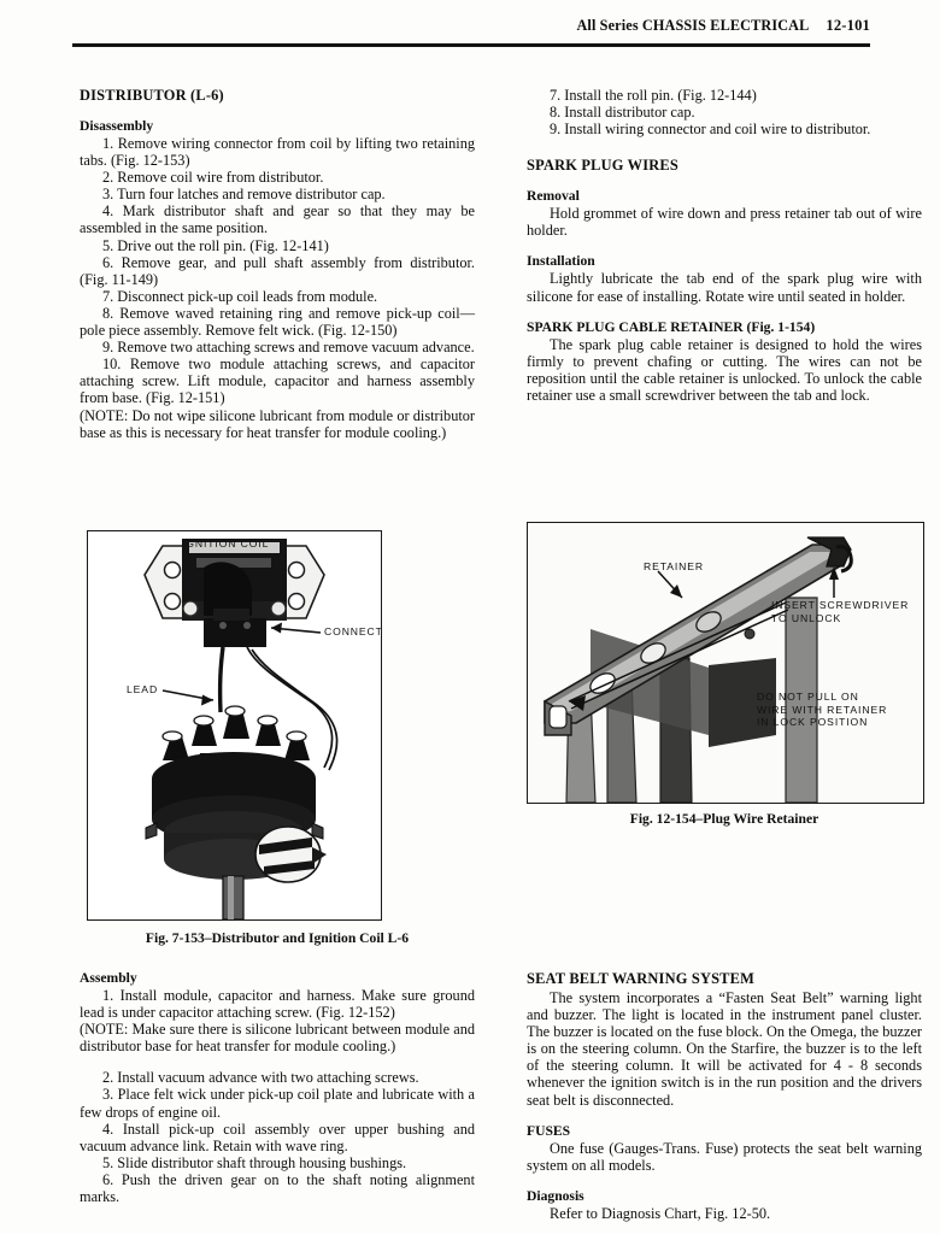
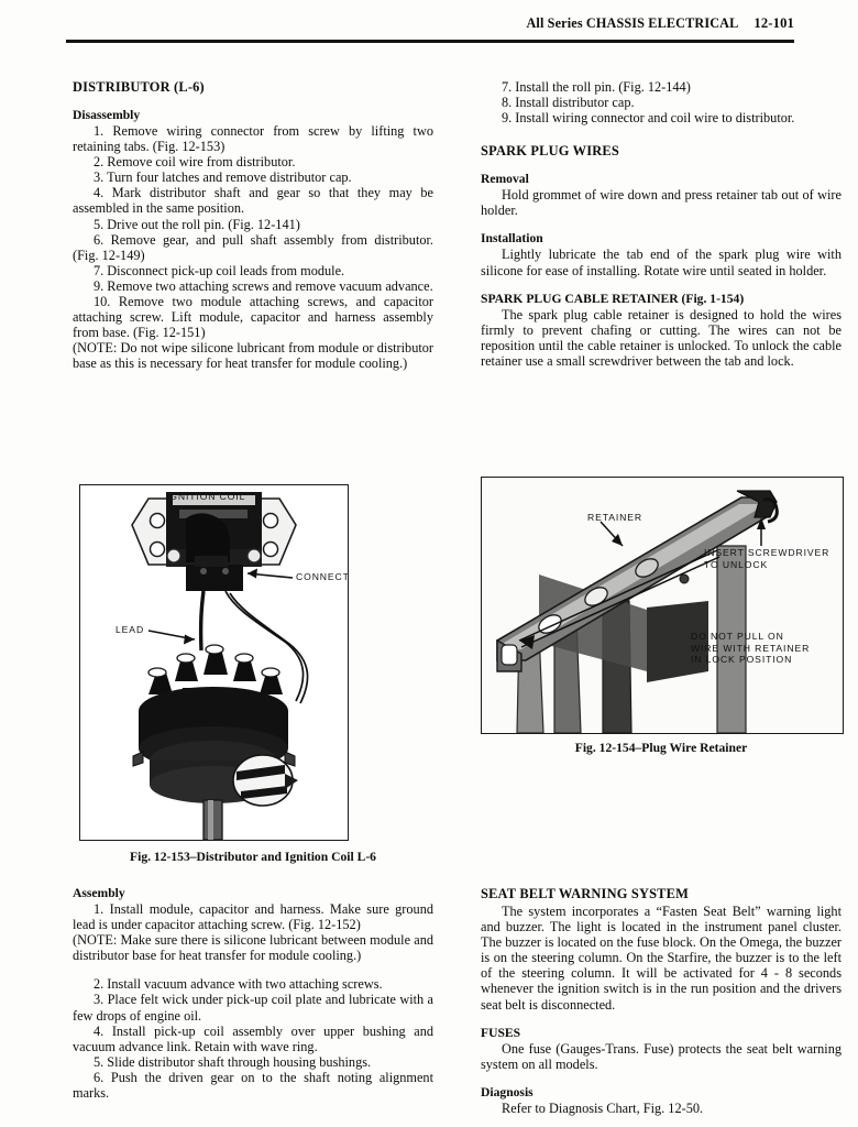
  All Series CHASSIS ELECTRICAL 12-101
  DISTRIBUTOR (L-6)
  Disassembly
- 1. Remove wiring connector from coil by lifting two retaining tabs. (Fig. 12-153)
+ 1. Remove wiring connector from screw by lifting two retaining tabs. (Fig. 12-153)
  2. Remove coil wire from distributor.
  3. Turn four latches and remove distributor cap.
  4. Mark distributor shaft and gear so that they may be assembled in the same position.
  5. Drive out the roll pin. (Fig. 12-141)
- 6. Remove gear, and pull shaft assembly from distributor. (Fig. 11-149)
+ 6. Remove gear, and pull shaft assembly from distributor. (Fig. 12-149)
  7. Disconnect pick-up coil leads from module.
- 8. Remove waved retaining ring and remove pick-up coil—pole piece assembly. Remove felt wick. (Fig. 12-150)
  9. Remove two attaching screws and remove vacuum advance.
  10. Remove two module attaching screws, and capacitor attaching screw. Lift module, capacitor and harness assembly from base. (Fig. 12-151)
  (NOTE: Do not wipe silicone lubricant from module or distributor base as this is necessary for heat transfer for module cooling.)
  IGNITION COIL
  CONNECT
  LEAD
- Fig. 7-153–Distributor and Ignition Coil L-6
+ Fig. 12-153–Distributor and Ignition Coil L-6
  Assembly
  1. Install module, capacitor and harness. Make sure ground lead is under capacitor attaching screw. (Fig. 12-152)
  (NOTE: Make sure there is silicone lubricant between module and distributor base for heat transfer for module cooling.)
  2. Install vacuum advance with two attaching screws.
  3. Place felt wick under pick-up coil plate and lubricate with a few drops of engine oil.
  4. Install pick-up coil assembly over upper bushing and vacuum advance link. Retain with wave ring.
  5. Slide distributor shaft through housing bushings.
  6. Push the driven gear on to the shaft noting alignment marks.
  7. Install the roll pin. (Fig. 12-144)
  8. Install distributor cap.
  9. Install wiring connector and coil wire to distributor.
  SPARK PLUG WIRES
  Removal
  Hold grommet of wire down and press retainer tab out of wire holder.
  Installation
  Lightly lubricate the tab end of the spark plug wire with silicone for ease of installing. Rotate wire until seated in holder.
  SPARK PLUG CABLE RETAINER (Fig. 1-154)
  The spark plug cable retainer is designed to hold the wires firmly to prevent chafing or cutting. The wires can not be reposition until the cable retainer is unlocked. To unlock the cable retainer use a small screwdriver between the tab and lock.
  RETAINER
  INSERT SCREWDRIVER
  TO UNLOCK
  DO NOT PULL ON
  WIRE WITH RETAINER
  IN LOCK POSITION
  Fig. 12-154–Plug Wire Retainer
  SEAT BELT WARNING SYSTEM
  The system incorporates a “Fasten Seat Belt” warning light and buzzer. The light is located in the instrument panel cluster. The buzzer is located on the fuse block. On the Omega, the buzzer is on the steering column. On the Starfire, the buzzer is to the left of the steering column. It will be activated for 4 - 8 seconds whenever the ignition switch is in the run position and the drivers seat belt is disconnected.
  FUSES
  One fuse (Gauges-Trans. Fuse) protects the seat belt warning system on all models.
  Diagnosis
  Refer to Diagnosis Chart, Fig. 12-50.
